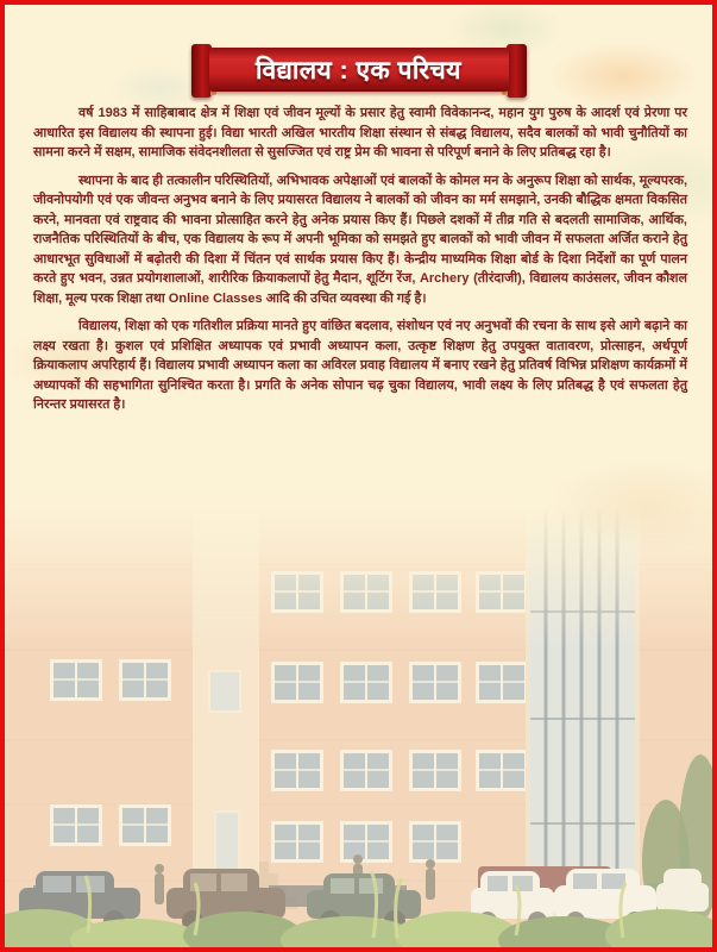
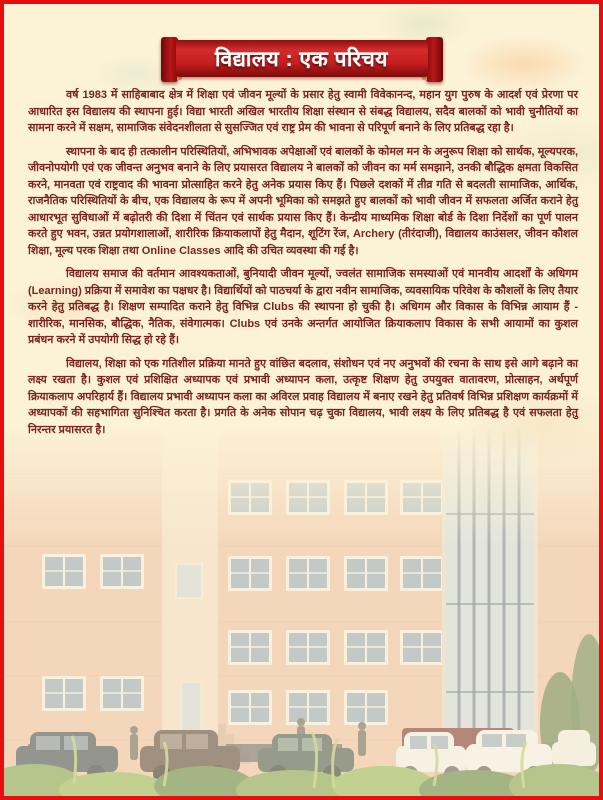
  विद्यालय : एक परिचय
  वर्ष 1983 में साहिबाबाद क्षेत्र में शिक्षा एवं जीवन मूल्यों के प्रसार हेतु स्वामी विवेकानन्द, महान युग पुरुष के आदर्श एवं प्रेरणा पर आधारित इस विद्यालय की स्थापना हुई। विद्या भारती अखिल भारतीय शिक्षा संस्थान से संबद्ध विद्यालय, सदैव बालकों को भावी चुनौतियों का सामना करने में सक्षम, सामाजिक संवेदनशीलता से सुसज्जित एवं राष्ट्र प्रेम की भावना से परिपूर्ण बनाने के लिए प्रतिबद्ध रहा है।
  स्थापना के बाद ही तत्कालीन परिस्थितियों, अभिभावक अपेक्षाओं एवं बालकों के कोमल मन के अनुरूप शिक्षा को सार्थक, मूल्यपरक, जीवनोपयोगी एवं एक जीवन्त अनुभव बनाने के लिए प्रयासरत विद्यालय ने बालकों को जीवन का मर्म समझाने, उनकी बौद्धिक क्षमता विकसित करने, मानवता एवं राष्ट्रवाद की भावना प्रोत्साहित करने हेतु अनेक प्रयास किए हैं। पिछले दशकों में तीव्र गति से बदलती सामाजिक, आर्थिक, राजनैतिक परिस्थितियों के बीच, एक विद्यालय के रूप में अपनी भूमिका को समझते हुए बालकों को भावी जीवन में सफलता अर्जित कराने हेतु आधारभूत सुविधाओं में बढ़ोतरी की दिशा में चिंतन एवं सार्थक प्रयास किए हैं। केन्द्रीय माध्यमिक शिक्षा बोर्ड के दिशा निर्देशों का पूर्ण पालन करते हुए भवन, उन्नत प्रयोगशालाओं, शारीरिक क्रियाकलापों हेतु मैदान, शूटिंग रेंज, Archery (तीरंदाजी), विद्यालय काउंसलर, जीवन कौशल शिक्षा, मूल्य परक शिक्षा तथा Online Classes आदि की उचित व्यवस्था की गई है।
+ विद्यालय समाज की वर्तमान आवश्यकताओं, बुनियादी जीवन मूल्यों, ज्वलंत सामाजिक समस्याओं एवं मानवीय आदर्शों के अधिगम (Learning) प्रक्रिया में समावेश का पक्षधर है। विद्यार्थियों को पाठचर्या के द्वारा नवीन सामाजिक, व्यवसायिक परिवेश के कौशलों के लिए तैयार करने हेतु प्रतिबद्ध है। शिक्षण सम्पादित कराने हेतु विभिन्न Clubs की स्थापना हो चुकी है। अधिगम और विकास के विभिन्न आयाम हैं - शारीरिक, मानसिक, बौद्धिक, नैतिक, संवेगात्मक। Clubs एवं उनके अन्तर्गत आयोजित क्रियाकलाप विकास के सभी आयामों का कुशल प्रबंधन करने में उपयोगी सिद्ध हो रहे हैं।
  विद्यालय, शिक्षा को एक गतिशील प्रक्रिया मानते हुए वांछित बदलाव, संशोधन एवं नए अनुभवों की रचना के साथ इसे आगे बढ़ाने का लक्ष्य रखता है। कुशल एवं प्रशिक्षित अध्यापक एवं प्रभावी अध्यापन कला, उत्कृष्ट शिक्षण हेतु उपयुक्त वातावरण, प्रोत्साहन, अर्थपूर्ण क्रियाकलाप अपरिहार्य हैं। विद्यालय प्रभावी अध्यापन कला का अविरल प्रवाह विद्यालय में बनाए रखने हेतु प्रतिवर्ष विभिन्न प्रशिक्षण कार्यक्रमों में अध्यापकों की सहभागिता सुनिश्चित करता है। प्रगति के अनेक सोपान चढ़ चुका विद्यालय, भावी लक्ष्य के लिए प्रतिबद्ध है एवं सफलता हेतु निरन्तर प्रयासरत है।
